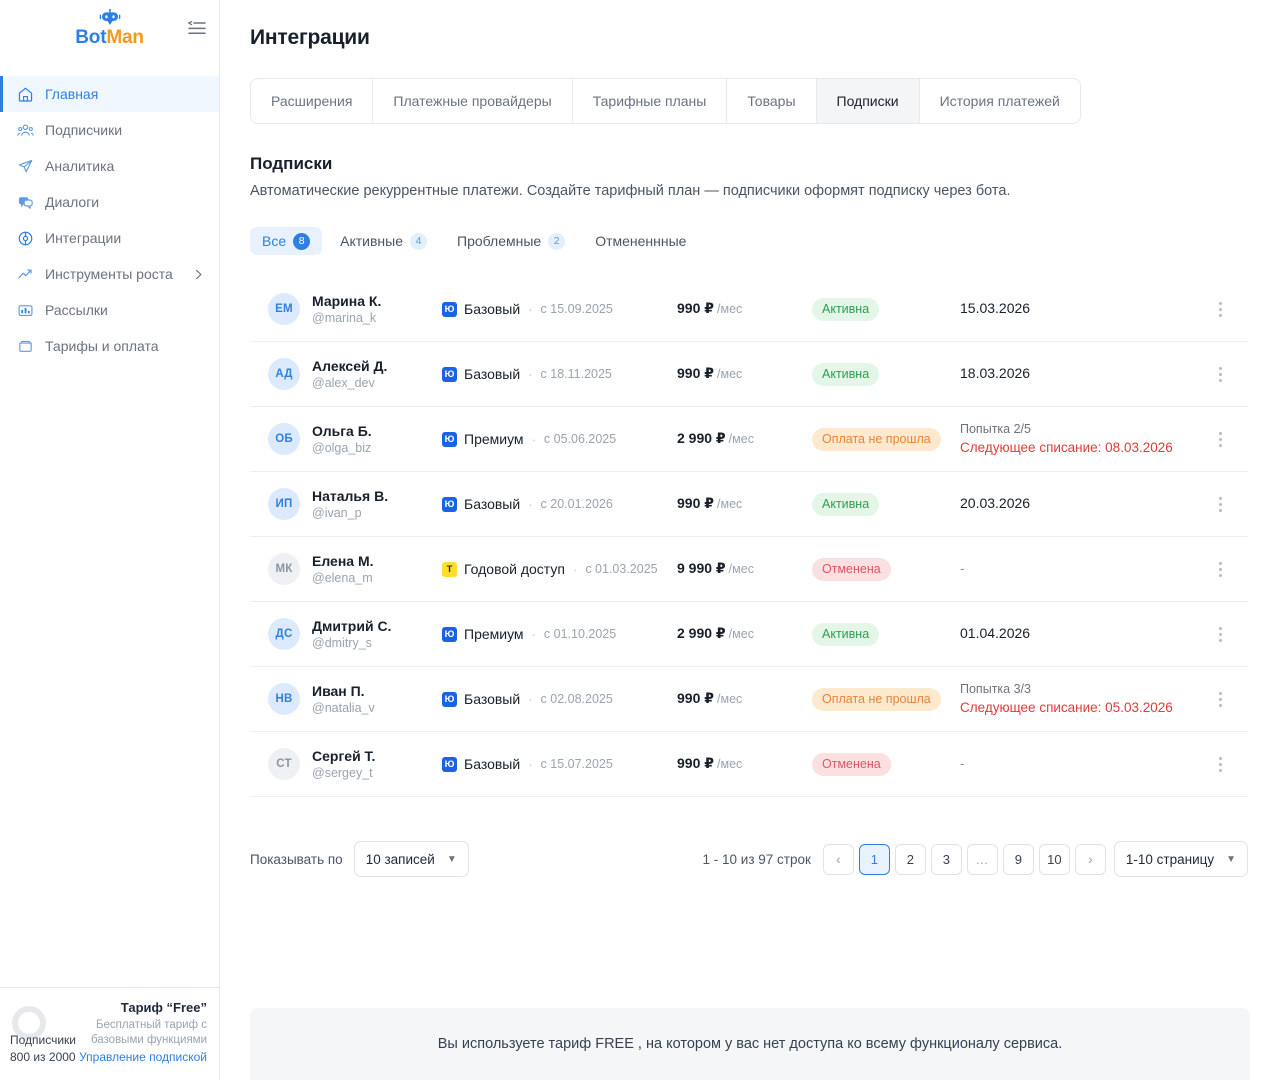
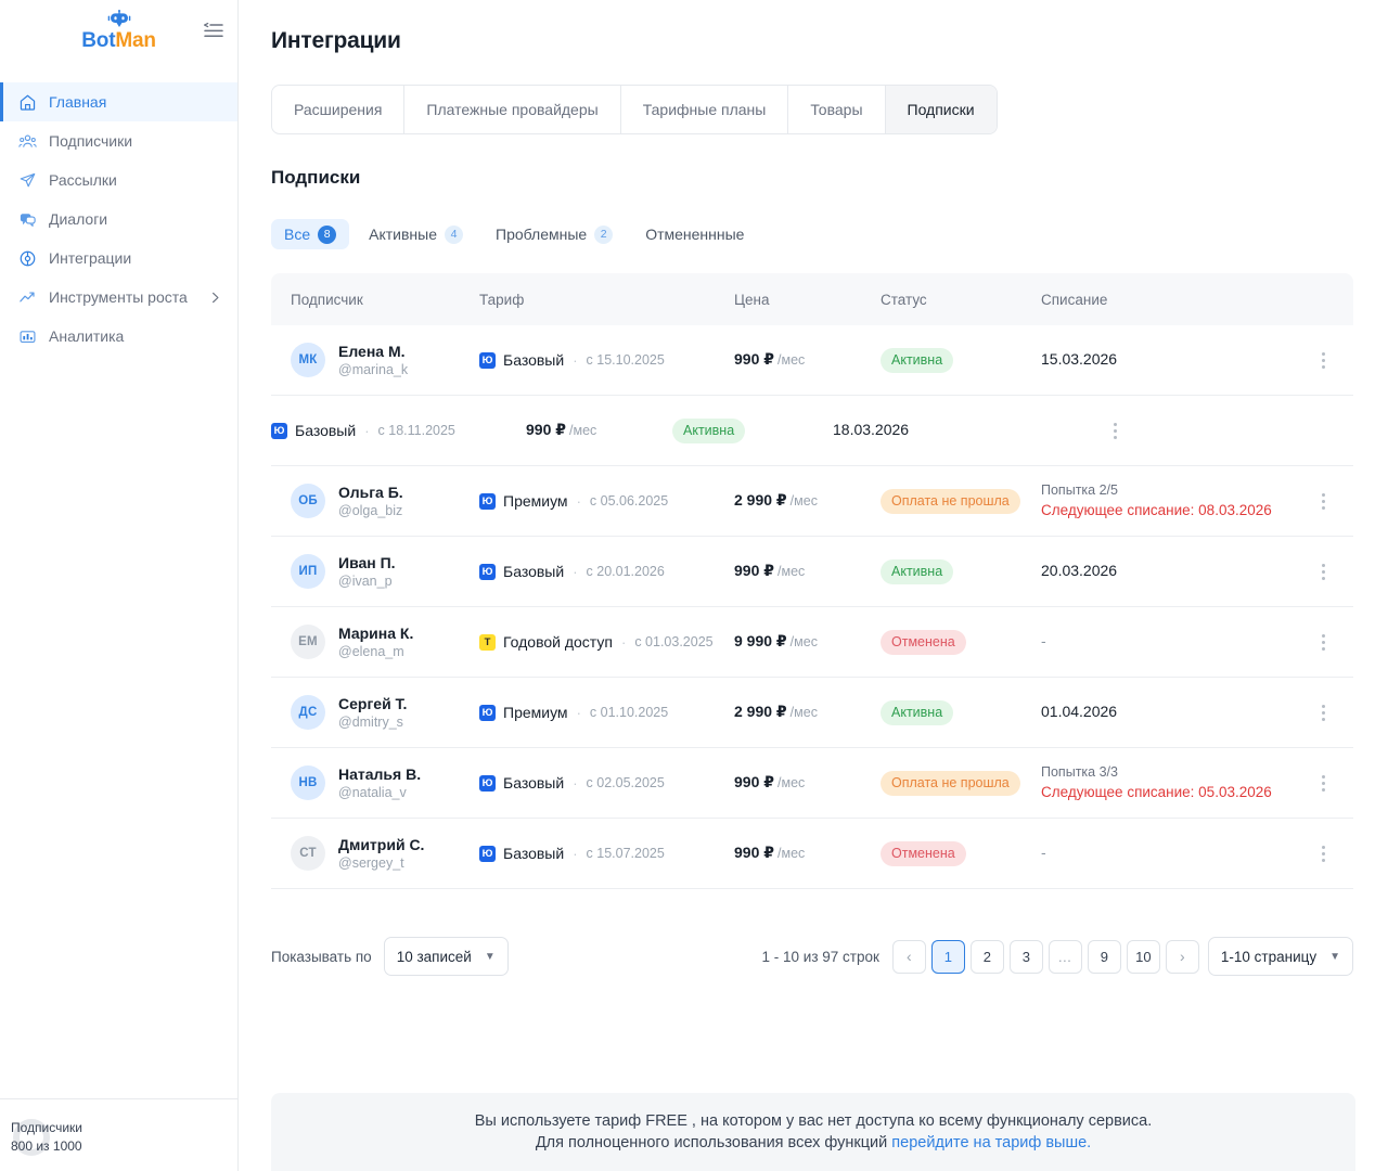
  BotMan
  Главная
  Подписчики
- Аналитика
+ Рассылки
  Диалоги
  Интеграции
  Инструменты роста
- Рассылки
+ Аналитика
- Тарифы и оплата
- Тариф “Free”
- Бесплатный тариф с базовыми функциями
- Управление подпиской
  Подписчики
- 800 из 2000
+ 800 из 1000
  Интеграции
  Расширения
  Платежные провайдеры
  Тарифные планы
  Товары
  Подписки
- История платежей
  Подписки
- Автоматические рекуррентные платежи. Создайте тарифный план — подписчики оформят подписку через бота.
  Все
  8
  Активные
  4
  Проблемные
  2
  Отмененнные
+ Подписчик
+ Тариф
+ Цена
+ Статус
+ Списание
- ЕМ
+ МК
- Марина К.
+ Елена М.
  @marina_k
  Ю
  Базовый
  ·
- с 15.09.2025
+ с 15.10.2025
  990 ₽ /мес
  Активна
  15.03.2026
- АД
- Алексей Д.
- @alex_dev
  Ю
  Базовый
  ·
  с 18.11.2025
  990 ₽ /мес
  Активна
  18.03.2026
  ОБ
  Ольга Б.
  @olga_biz
  Ю
  Премиум
  ·
  с 05.06.2025
  2 990 ₽ /мес
  Оплата не прошла
  Попытка 2/5
  Следующее списание: 08.03.2026
  ИП
- Наталья В.
+ Иван П.
  @ivan_p
  Ю
  Базовый
  ·
  с 20.01.2026
  990 ₽ /мес
  Активна
  20.03.2026
- МК
+ ЕМ
- Елена М.
+ Марина К.
  @elena_m
  Т
  Годовой доступ
  ·
  с 01.03.2025
  9 990 ₽ /мес
  Отменена
  -
  ДС
- Дмитрий С.
+ Сергей Т.
  @dmitry_s
  Ю
  Премиум
  ·
  с 01.10.2025
  2 990 ₽ /мес
  Активна
  01.04.2026
  НВ
- Иван П.
+ Наталья В.
  @natalia_v
  Ю
  Базовый
  ·
- с 02.08.2025
+ с 02.05.2025
  990 ₽ /мес
  Оплата не прошла
  Попытка 3/3
  Следующее списание: 05.03.2026
  СТ
- Сергей Т.
+ Дмитрий С.
  @sergey_t
  Ю
  Базовый
  ·
  с 15.07.2025
  990 ₽ /мес
  Отменена
  -
  Показывать по
  10 записей
  ▼
  1 - 10 из 97 строк
  ‹
  1
  2
  3
  …
  9
  10
  ›
  1-10 страницу
  ▼
  Вы используете тариф FREE , на котором у вас нет доступа ко всему функционалу сервиса.
+ Для полноценного использования всех функций перейдите на тариф выше.
